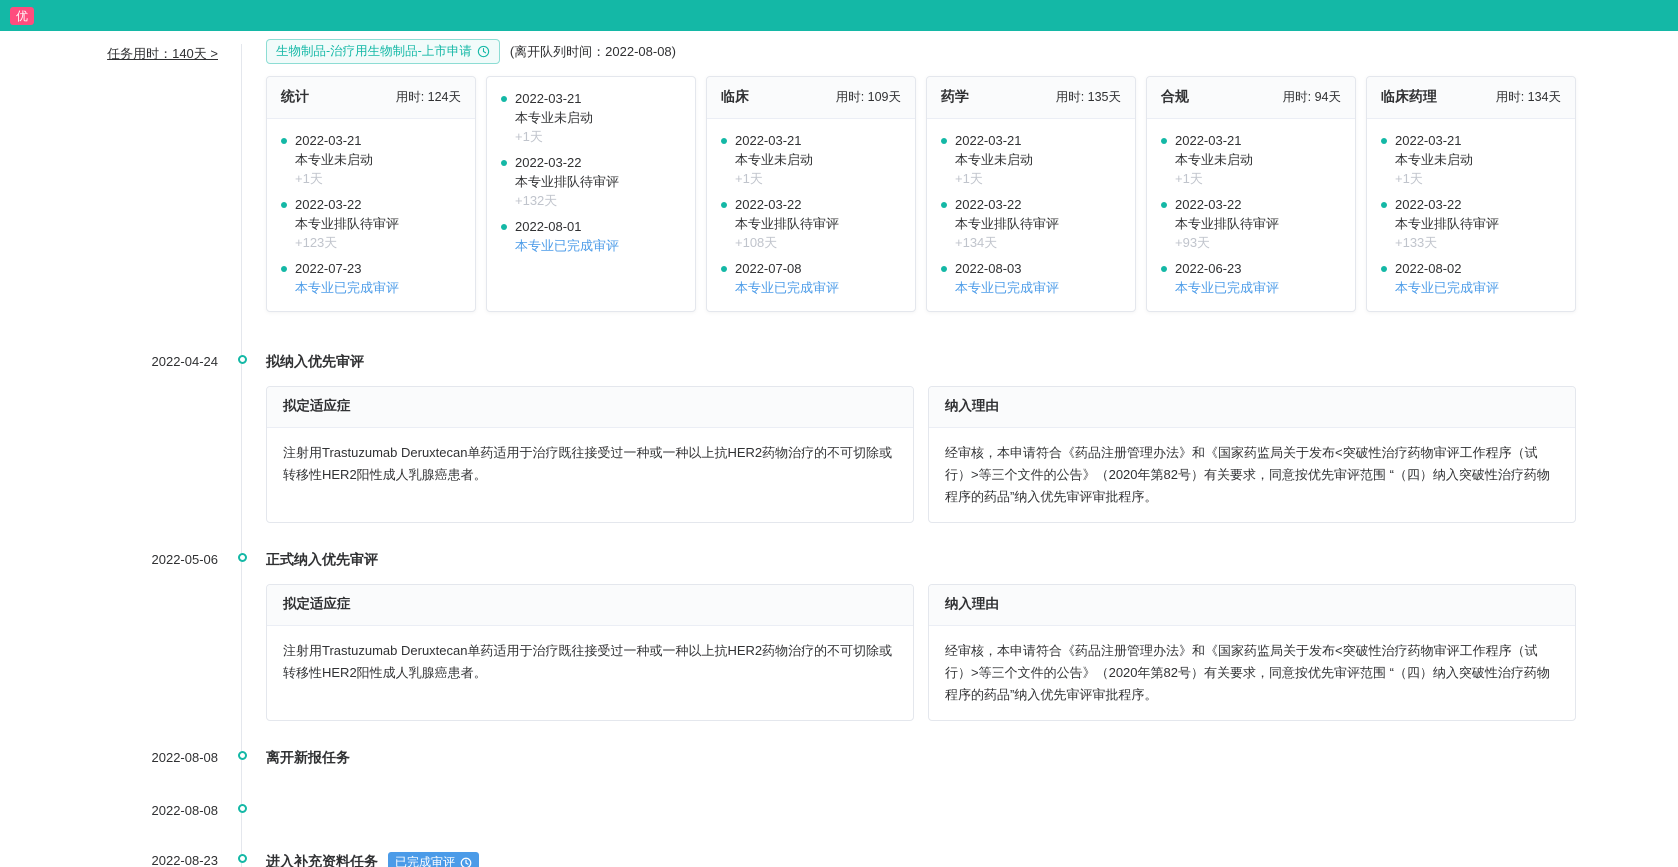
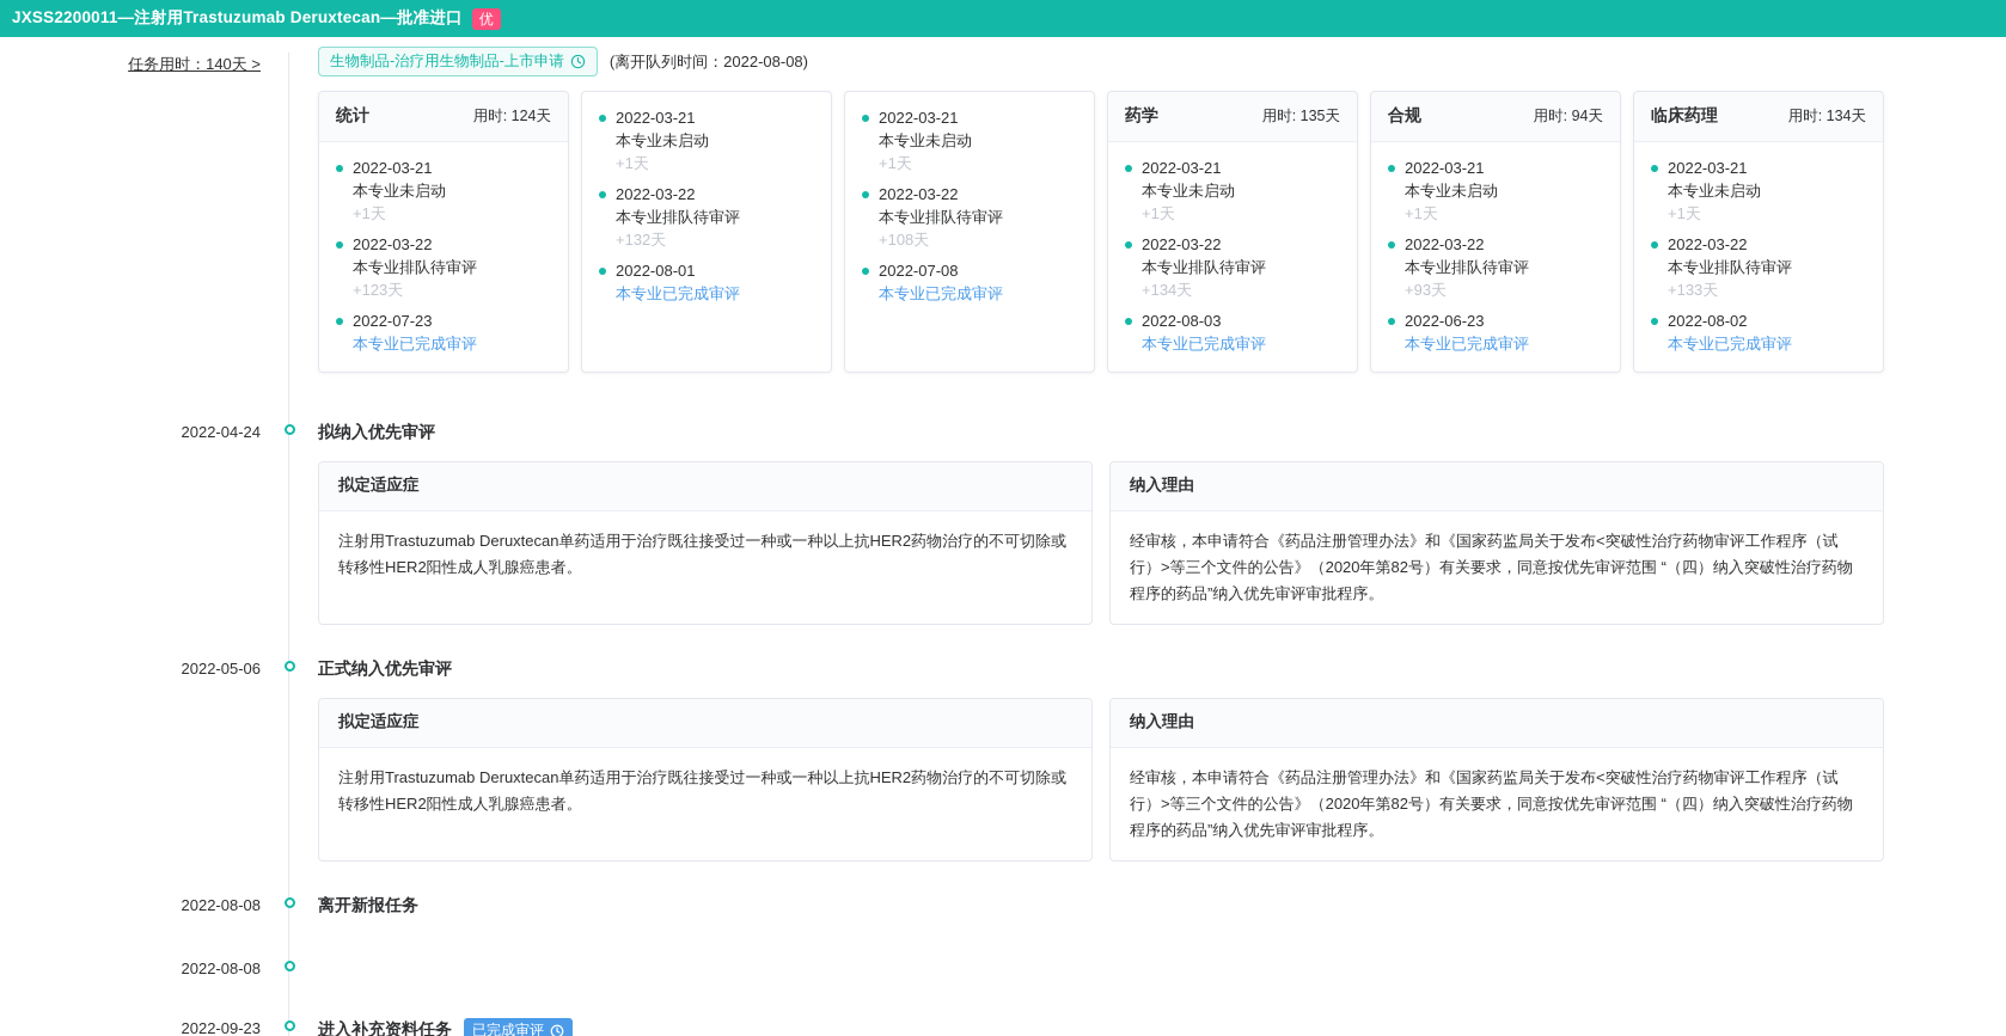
+ JXSS2200011—注射用Trastuzumab Deruxtecan—批准进口
  优
  任务用时：140天 >
  生物制品-治疗用生物制品-上市申请
  (离开队列时间：2022-08-08)
  统计
  用时: 124天
  2022-03-21
  本专业未启动
  +1天
  2022-03-22
  本专业排队待审评
  +123天
  2022-07-23
  本专业已完成审评
  2022-03-21
  本专业未启动
  +1天
  2022-03-22
  本专业排队待审评
  +132天
  2022-08-01
  本专业已完成审评
- 临床
- 用时: 109天
  2022-03-21
  本专业未启动
  +1天
  2022-03-22
  本专业排队待审评
  +108天
  2022-07-08
  本专业已完成审评
  药学
  用时: 135天
  2022-03-21
  本专业未启动
  +1天
  2022-03-22
  本专业排队待审评
  +134天
  2022-08-03
  本专业已完成审评
  合规
  用时: 94天
  2022-03-21
  本专业未启动
  +1天
  2022-03-22
  本专业排队待审评
  +93天
  2022-06-23
  本专业已完成审评
  临床药理
  用时: 134天
  2022-03-21
  本专业未启动
  +1天
  2022-03-22
  本专业排队待审评
  +133天
  2022-08-02
  本专业已完成审评
  2022-04-24
  拟纳入优先审评
  拟定适应症
  注射用Trastuzumab Deruxtecan单药适用于治疗既往接受过一种或一种以上抗HER2药物治疗的不可切除或转移性HER2阳性成人乳腺癌患者。
  纳入理由
  经审核，本申请符合《药品注册管理办法》和《国家药监局关于发布<突破性治疗药物审评工作程序（试行）>等三个文件的公告》（2020年第82号）有关要求，同意按优先审评范围 “（四）纳入突破性治疗药物程序的药品”纳入优先审评审批程序。
  2022-05-06
  正式纳入优先审评
  拟定适应症
  注射用Trastuzumab Deruxtecan单药适用于治疗既往接受过一种或一种以上抗HER2药物治疗的不可切除或转移性HER2阳性成人乳腺癌患者。
  纳入理由
  经审核，本申请符合《药品注册管理办法》和《国家药监局关于发布<突破性治疗药物审评工作程序（试行）>等三个文件的公告》（2020年第82号）有关要求，同意按优先审评范围 “（四）纳入突破性治疗药物程序的药品”纳入优先审评审批程序。
  2022-08-08
  离开新报任务
  2022-08-08
- 2022-08-23
+ 2022-09-23
  进入补充资料任务
  已完成审评
